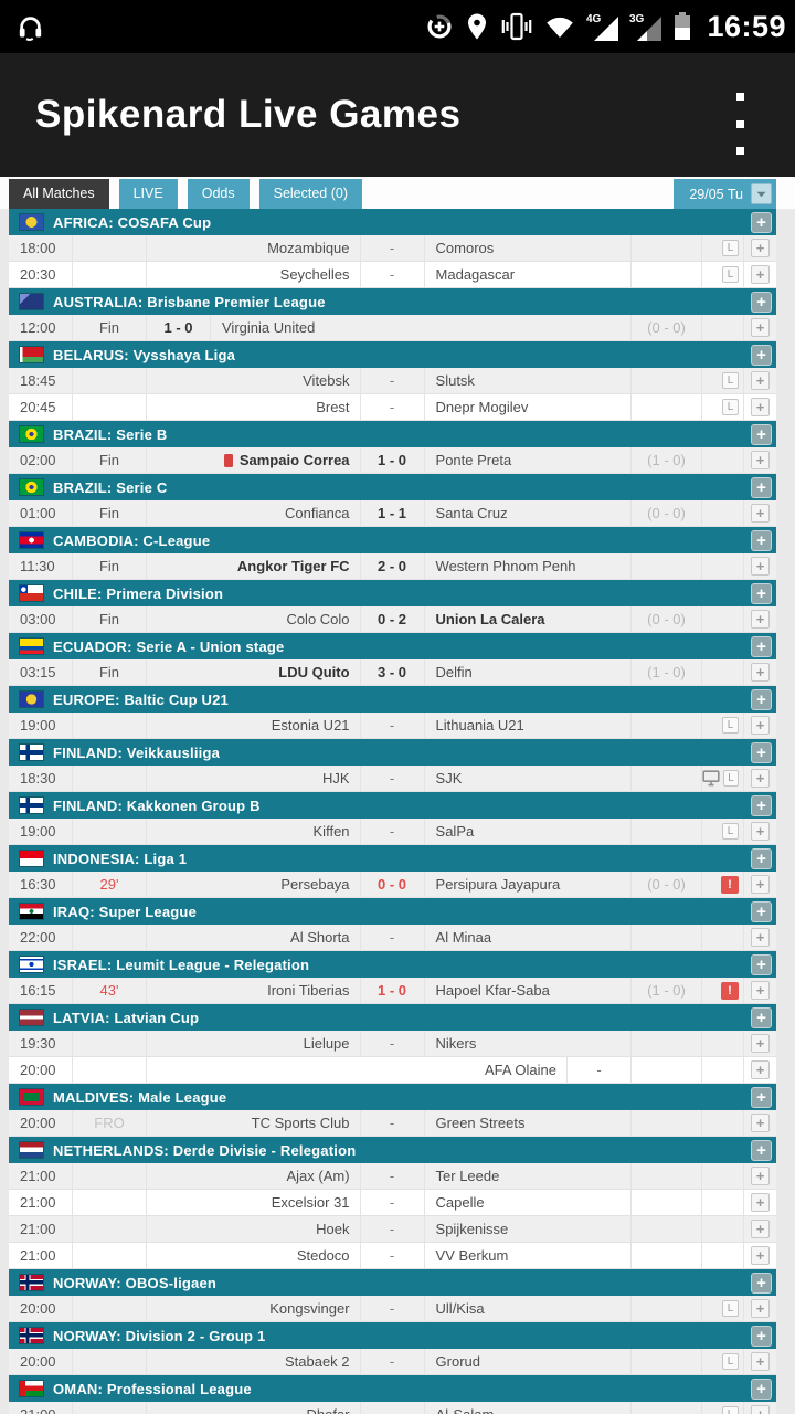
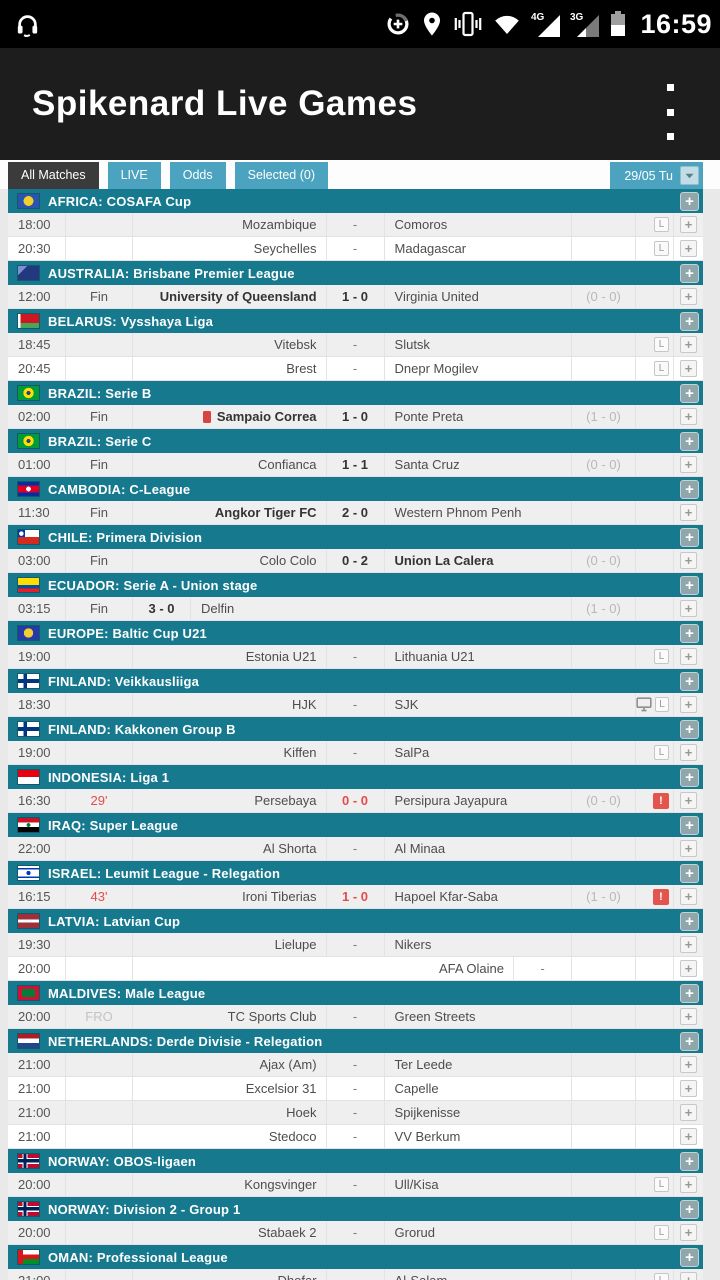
  4G
  3G
  16:59
  Spikenard Live Games
  All Matches
  LIVE
  Odds
  Selected (0)
  29/05 Tu
  AFRICA: COSAFA Cup
  +
  18:00
  Mozambique
  -
  Comoros
  L
  +
  20:30
  Seychelles
  -
  Madagascar
  L
  +
  AUSTRALIA: Brisbane Premier League
  +
  12:00
  Fin
+ University of Queensland
  1 - 0
  Virginia United
  (0 - 0)
  +
  BELARUS: Vysshaya Liga
  +
  18:45
  Vitebsk
  -
  Slutsk
  L
  +
  20:45
  Brest
  -
  Dnepr Mogilev
  L
  +
  BRAZIL: Serie B
  +
  02:00
  Fin
  Sampaio Correa
  1 - 0
  Ponte Preta
  (1 - 0)
  +
  BRAZIL: Serie C
  +
  01:00
  Fin
  Confianca
  1 - 1
  Santa Cruz
  (0 - 0)
  +
  CAMBODIA: C-League
  +
  11:30
  Fin
  Angkor Tiger FC
  2 - 0
  Western Phnom Penh
  +
  CHILE: Primera Division
  +
  03:00
  Fin
  Colo Colo
  0 - 2
  Union La Calera
  (0 - 0)
  +
  ECUADOR: Serie A - Union stage
  +
  03:15
  Fin
- LDU Quito
  3 - 0
  Delfin
  (1 - 0)
  +
  EUROPE: Baltic Cup U21
  +
  19:00
  Estonia U21
  -
  Lithuania U21
  L
  +
  FINLAND: Veikkausliiga
  +
  18:30
  HJK
  -
  SJK
  L
  +
  FINLAND: Kakkonen Group B
  +
  19:00
  Kiffen
  -
  SalPa
  L
  +
  INDONESIA: Liga 1
  +
  16:30
  29'
  Persebaya
  0 - 0
  Persipura Jayapura
  (0 - 0)
  !
  +
  IRAQ: Super League
  +
  22:00
  Al Shorta
  -
  Al Minaa
  +
  ISRAEL: Leumit League - Relegation
  +
  16:15
  43'
  Ironi Tiberias
  1 - 0
  Hapoel Kfar-Saba
  (1 - 0)
  !
  +
  LATVIA: Latvian Cup
  +
  19:30
  Lielupe
  -
  Nikers
  +
  20:00
  AFA Olaine
  -
  +
  MALDIVES: Male League
  +
  20:00
  FRO
  TC Sports Club
  -
  Green Streets
  +
  NETHERLANDS: Derde Divisie - Relegation
  +
  21:00
  Ajax (Am)
  -
  Ter Leede
  +
  21:00
  Excelsior 31
  -
  Capelle
  +
  21:00
  Hoek
  -
  Spijkenisse
  +
  21:00
  Stedoco
  -
  VV Berkum
  +
  NORWAY: OBOS-ligaen
  +
  20:00
  Kongsvinger
  -
  Ull/Kisa
  L
  +
  NORWAY: Division 2 - Group 1
  +
  20:00
  Stabaek 2
  -
  Grorud
  L
  +
  OMAN: Professional League
  +
